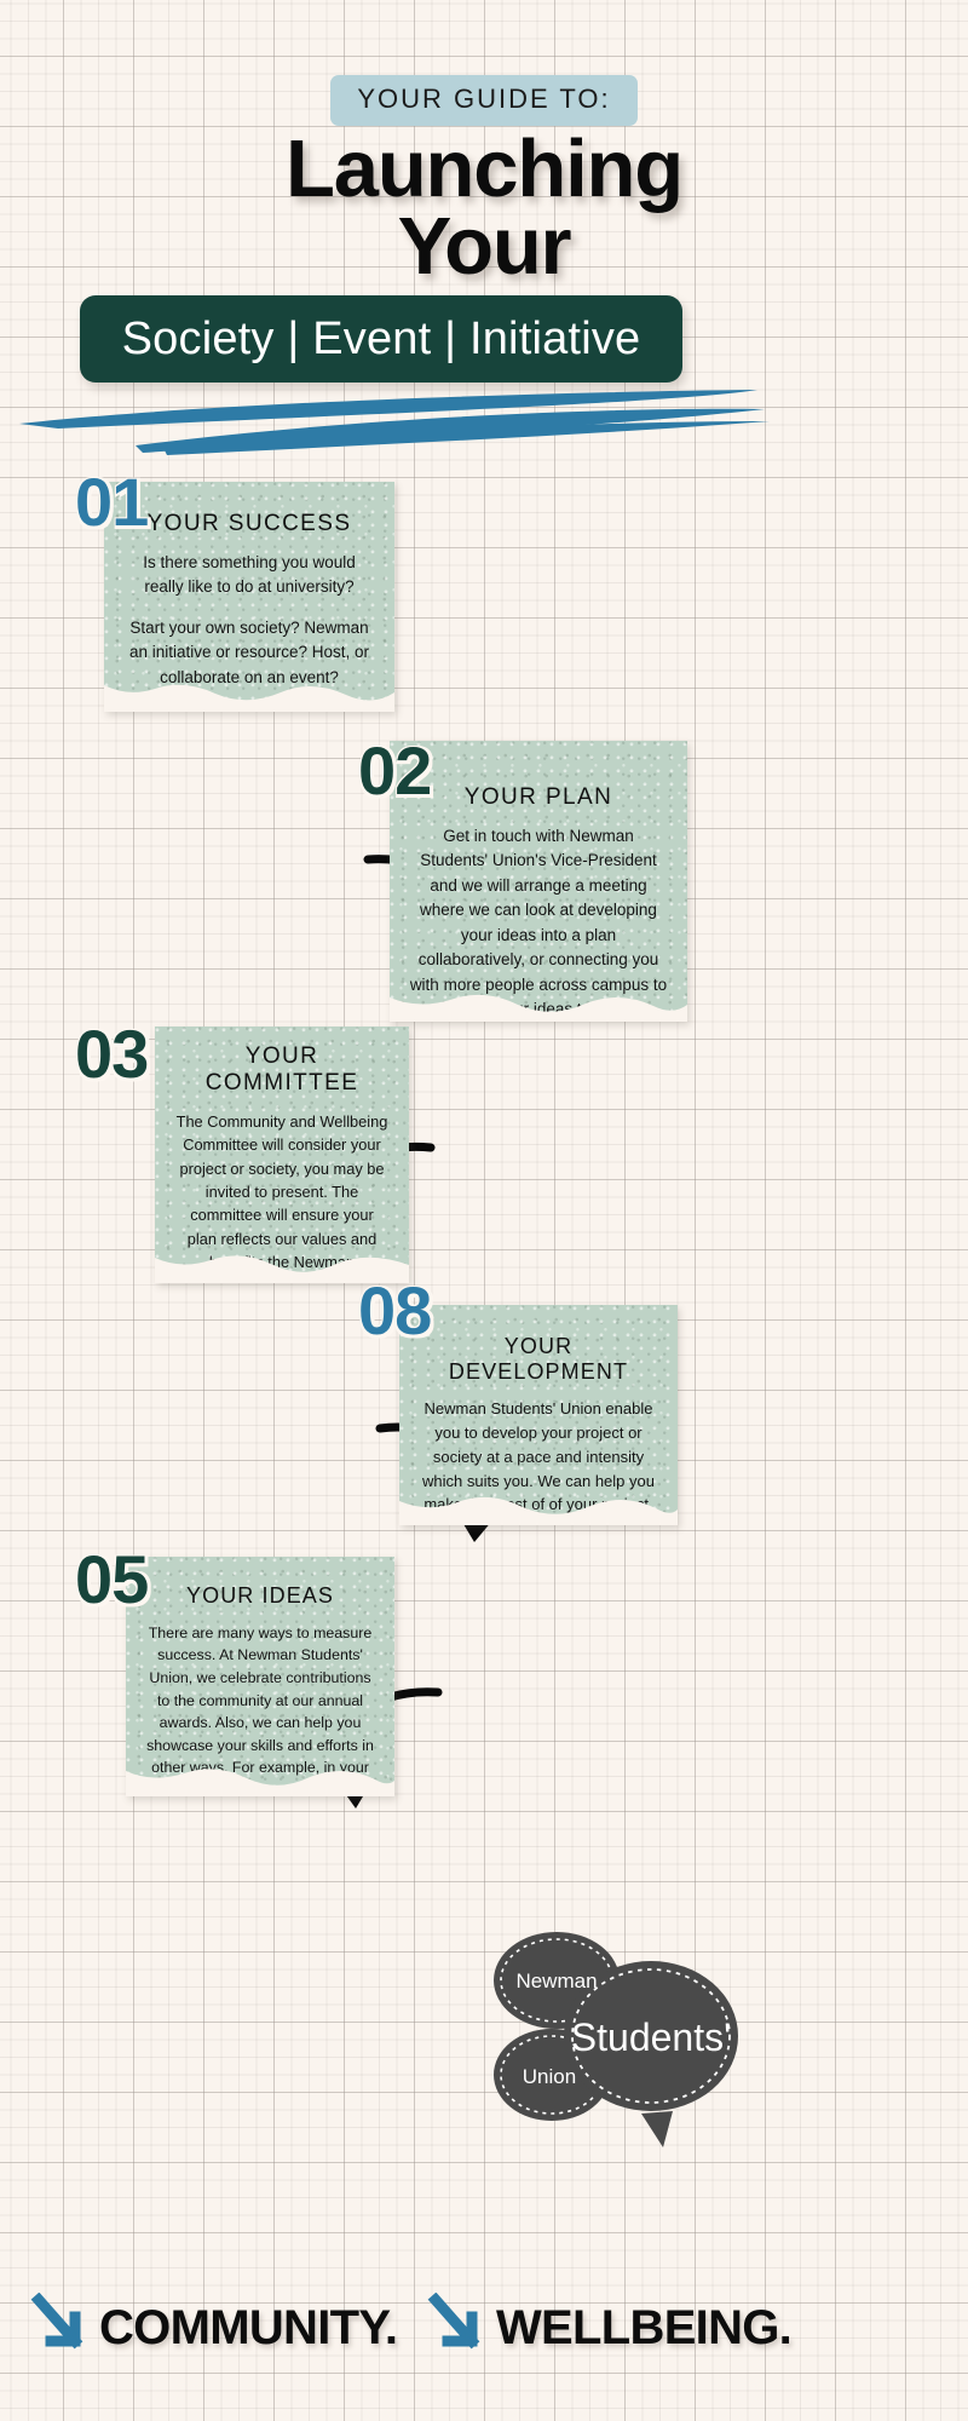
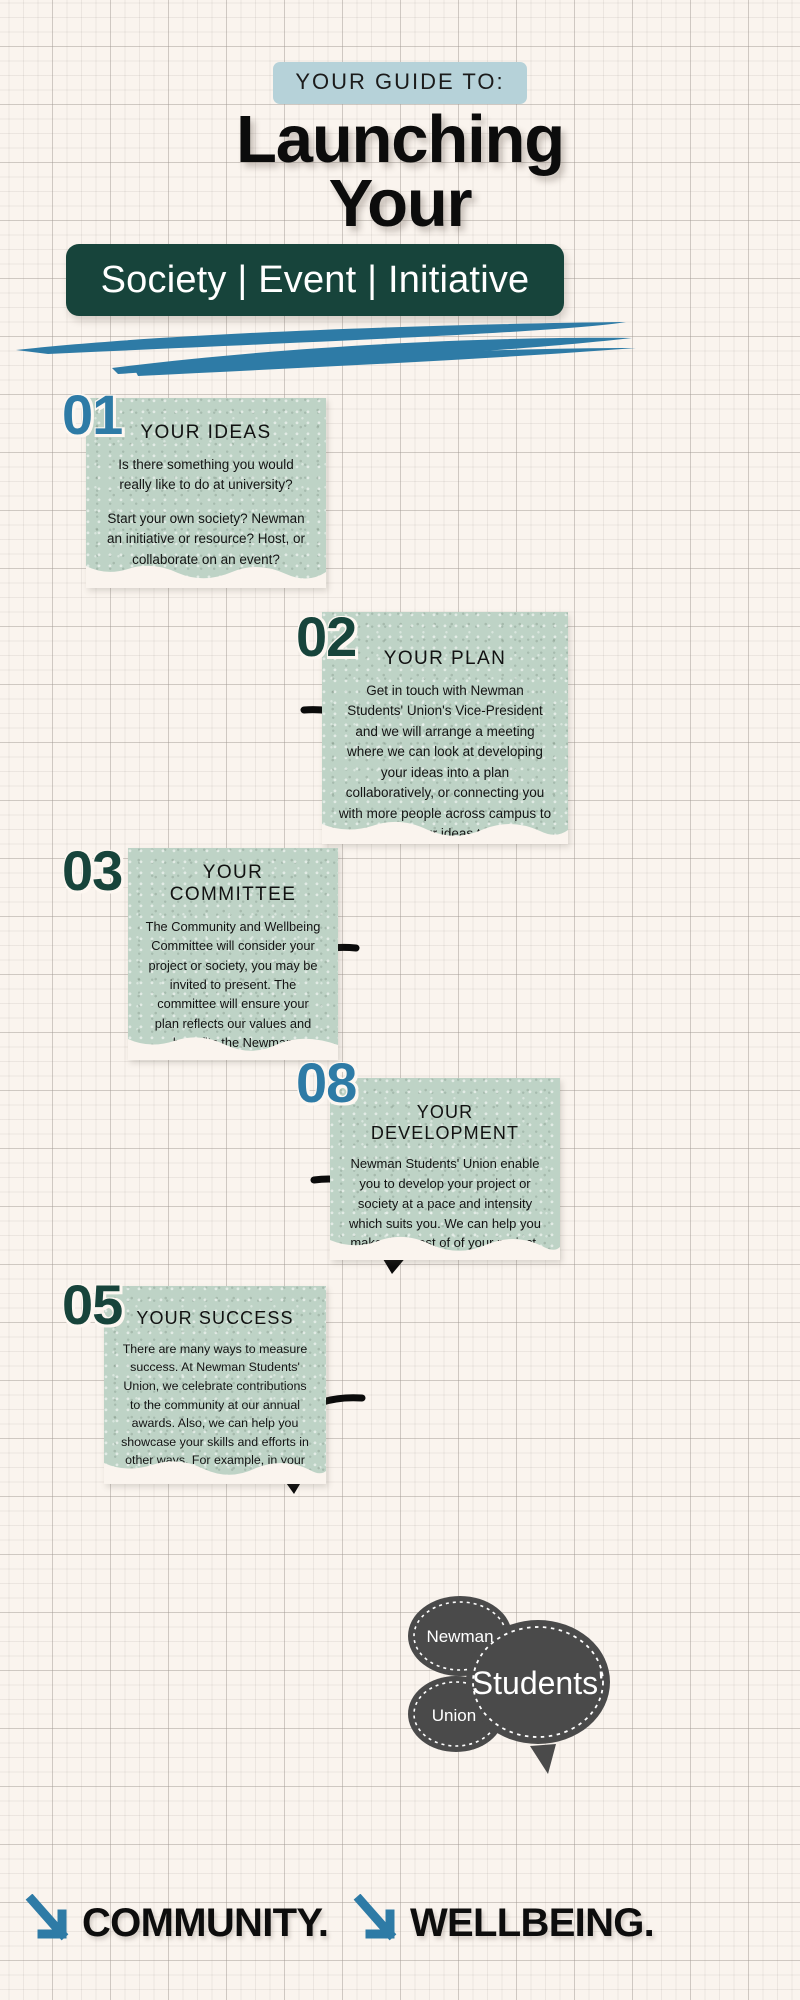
  YOUR GUIDE TO:
  Launching
  Your
  Society | Event | Initiative
- YOUR SUCCESS
+ YOUR IDEAS
  Is there something you would really like to do at university? Start your own society? Newman an initiative or resource? Host, or collaborate on an event?
  01
  YOUR PLAN
  Get in touch with Newman Students' Union's Vice-President and we will arrange a meeting where we can look at developing your ideas into a plan collaboratively, or connecting you with more people across campus to ideas
  02
  YOUR COMMITTEE
  The Community and Wellbeing Committee will consider your project or society, you may be invited to present. The committee will ensure your plan reflects our values and the Newm
  03
  YOUR DEVELOPMENT
  08
- YOUR IDEAS
+ YOUR SUCCESS
  There are many ways to measure success. At Newman Students' Union, we celebrate contributions to the community at our annual awards. Also, we can help you showcase your skills and efforts in other ways. For example, in your
  05
  Newman
  Union
  Students'
  COMMUNITY.
  WELLBEING.
